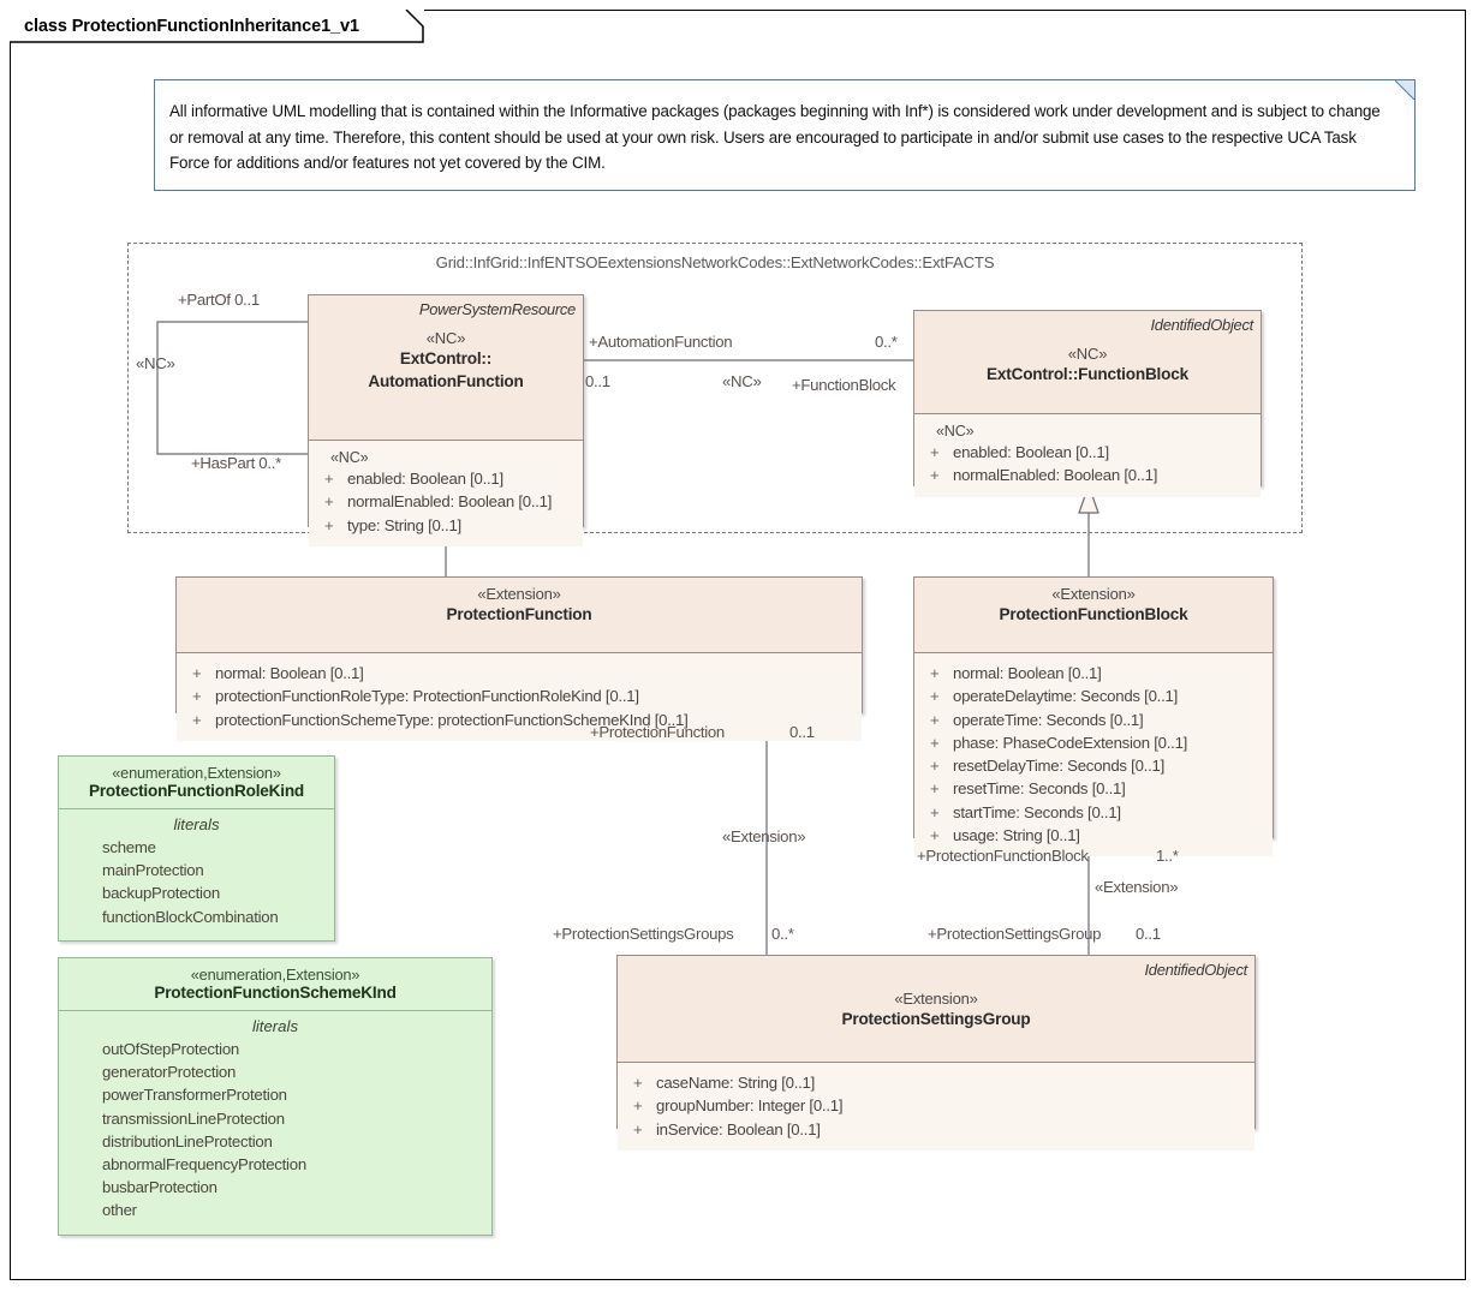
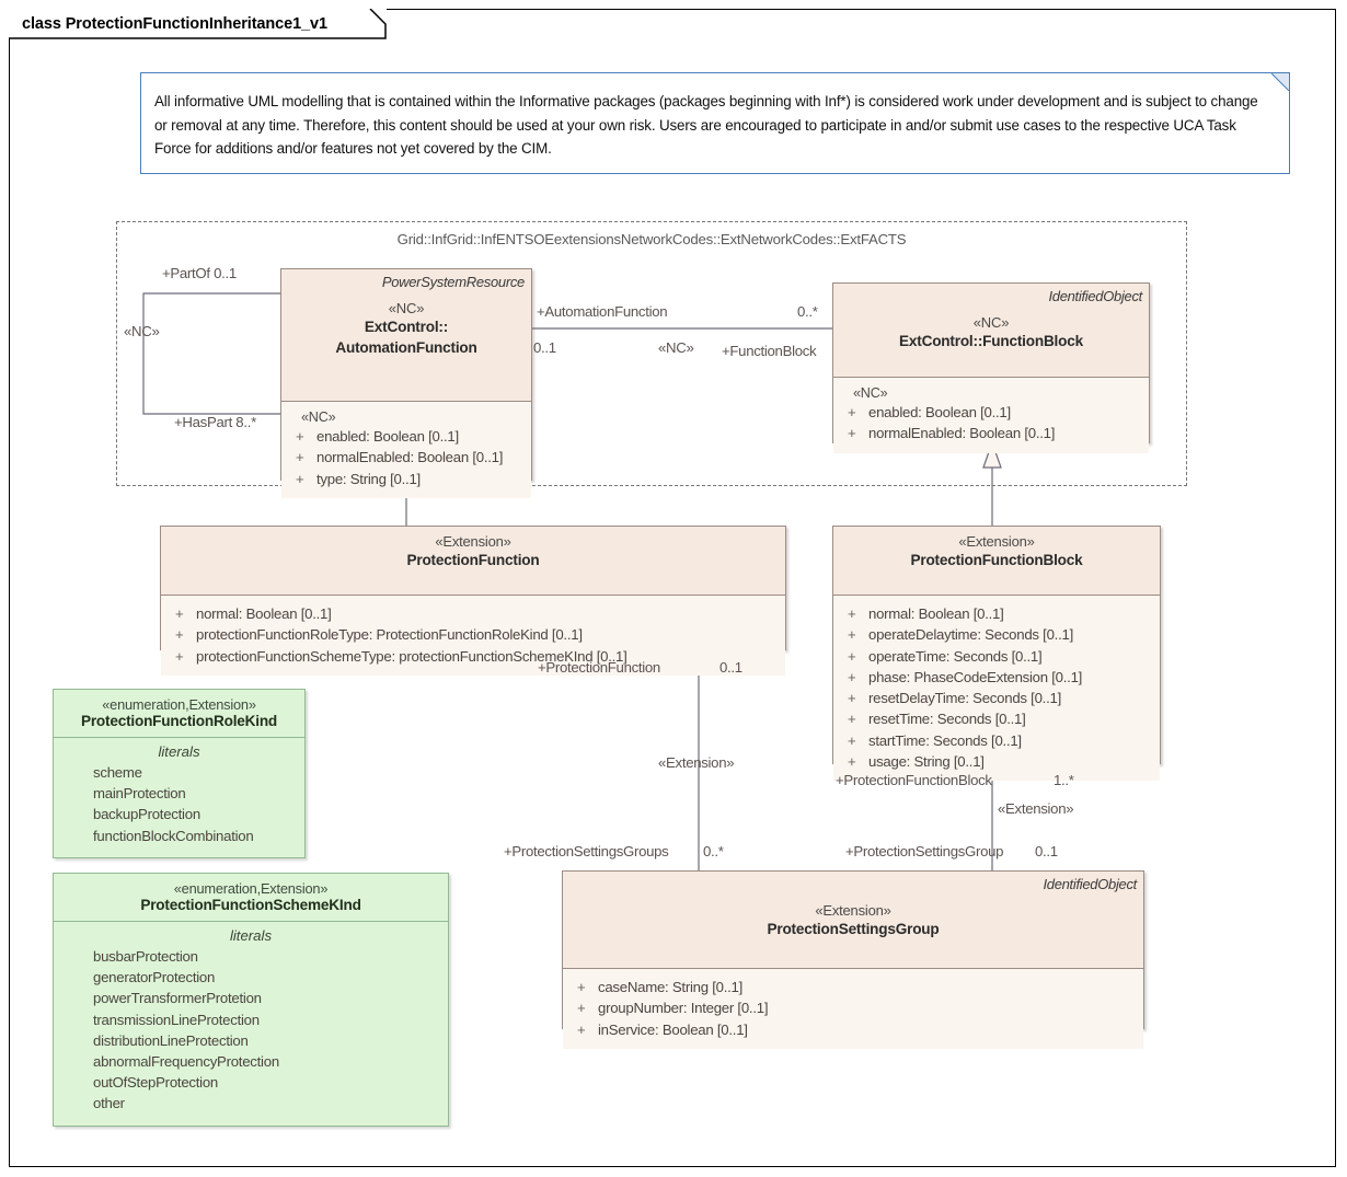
  class ProtectionFunctionInheritance1_v1
  All informative UML modelling that is contained within the Informative packages (packages beginning with Inf*) is considered work under development and is subject to change or removal at any time. Therefore, this content should be used at your own risk. Users are encouraged to participate in and/or submit use cases to the respective UCA Task Force for additions and/or features not yet covered by the CIM.
  Grid::InfGrid::InfENTSOEextensionsNetworkCodes::ExtNetworkCodes::ExtFACTS
  PowerSystemResource
  «NC»
  ExtControl::
  AutomationFunction
  «NC»
  +
  enabled: Boolean [0..1]
  +
  normalEnabled: Boolean [0..1]
  +
  type: String [0..1]
  IdentifiedObject
  «NC»
  ExtControl::FunctionBlock
  «NC»
  +
  enabled: Boolean [0..1]
  +
  normalEnabled: Boolean [0..1]
  «Extension»
  ProtectionFunction
  +
  normal: Boolean [0..1]
  +
  protectionFunctionRoleType: ProtectionFunctionRoleKind [0..1]
  +
  protectionFunctionSchemeType: protectionFunctionSchemeKInd [0..1]
  «Extension»
  ProtectionFunctionBlock
  +
  normal: Boolean [0..1]
  +
  operateDelaytime: Seconds [0..1]
  +
  operateTime: Seconds [0..1]
  +
  phase: PhaseCodeExtension [0..1]
  +
  resetDelayTime: Seconds [0..1]
  +
  resetTime: Seconds [0..1]
  +
  startTime: Seconds [0..1]
  +
  usage: String [0..1]
  IdentifiedObject
  «Extension»
  ProtectionSettingsGroup
  +
  caseName: String [0..1]
  +
  groupNumber: Integer [0..1]
  +
  inService: Boolean [0..1]
  «enumeration,Extension»
  ProtectionFunctionRoleKind
  literals
  scheme
  mainProtection
  backupProtection
  functionBlockCombination
  «enumeration,Extension»
  ProtectionFunctionSchemeKInd
  literals
- outOfStepProtection
+ busbarProtection
  generatorProtection
  powerTransformerProtetion
  transmissionLineProtection
  distributionLineProtection
  abnormalFrequencyProtection
- busbarProtection
+ outOfStepProtection
  other
  +PartOf 0..1
  «NC»
- +HasPart 0..*
+ +HasPart 8..*
  +AutomationFunction
  0..*
  0..1
  «NC»
  +FunctionBlock
  +ProtectionFunction
  0..1
  «Extension»
  +ProtectionSettingsGroups
  0..*
  +ProtectionFunctionBlock
  1..*
  «Extension»
  +ProtectionSettingsGroup
  0..1
